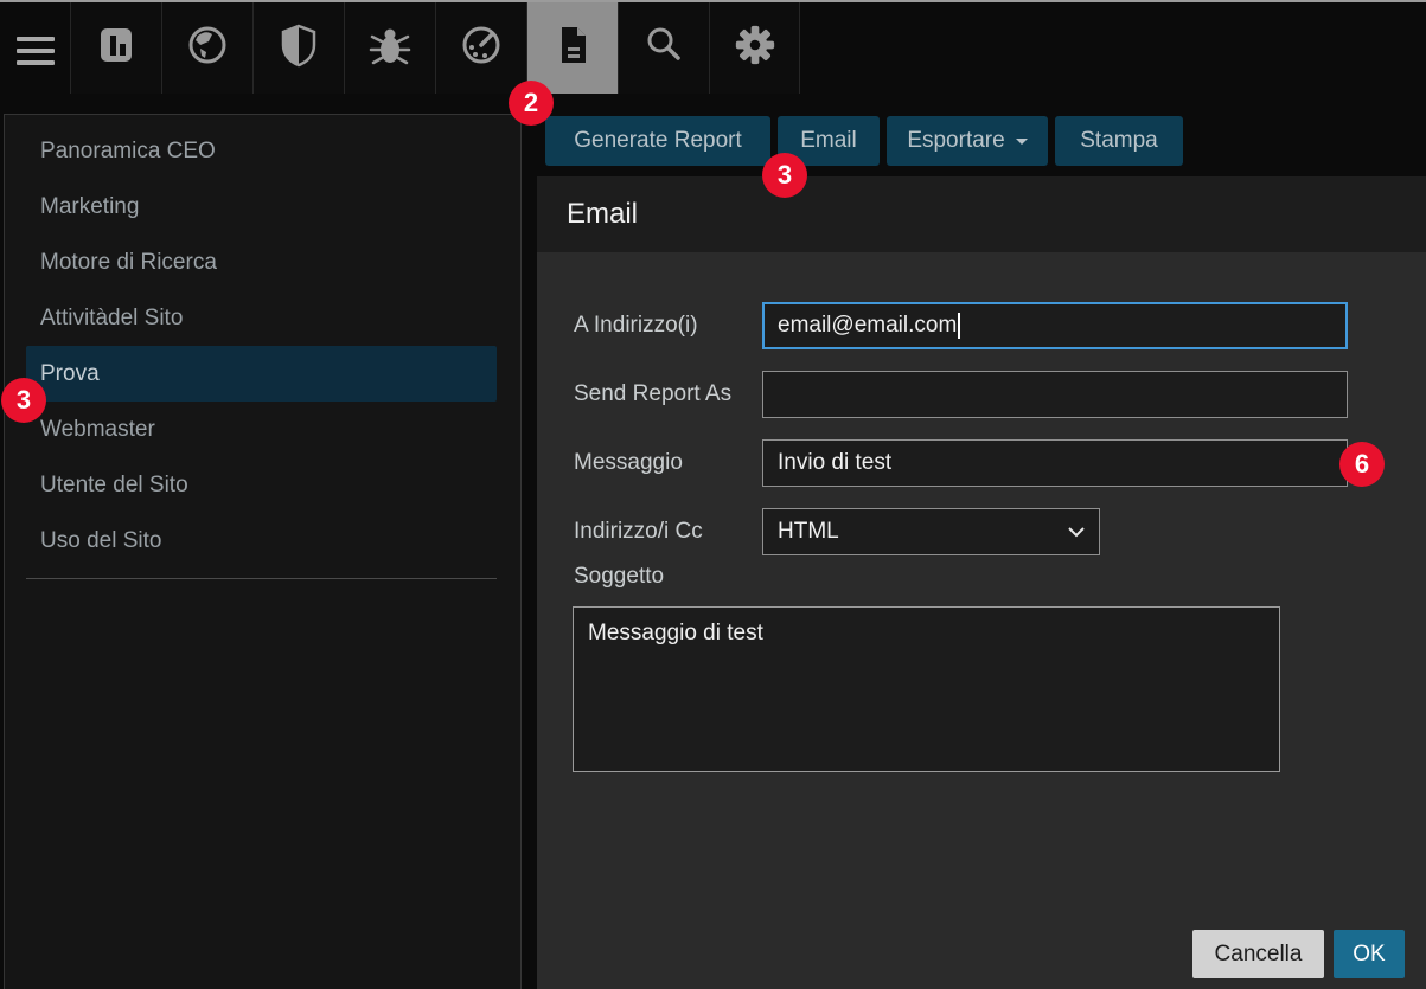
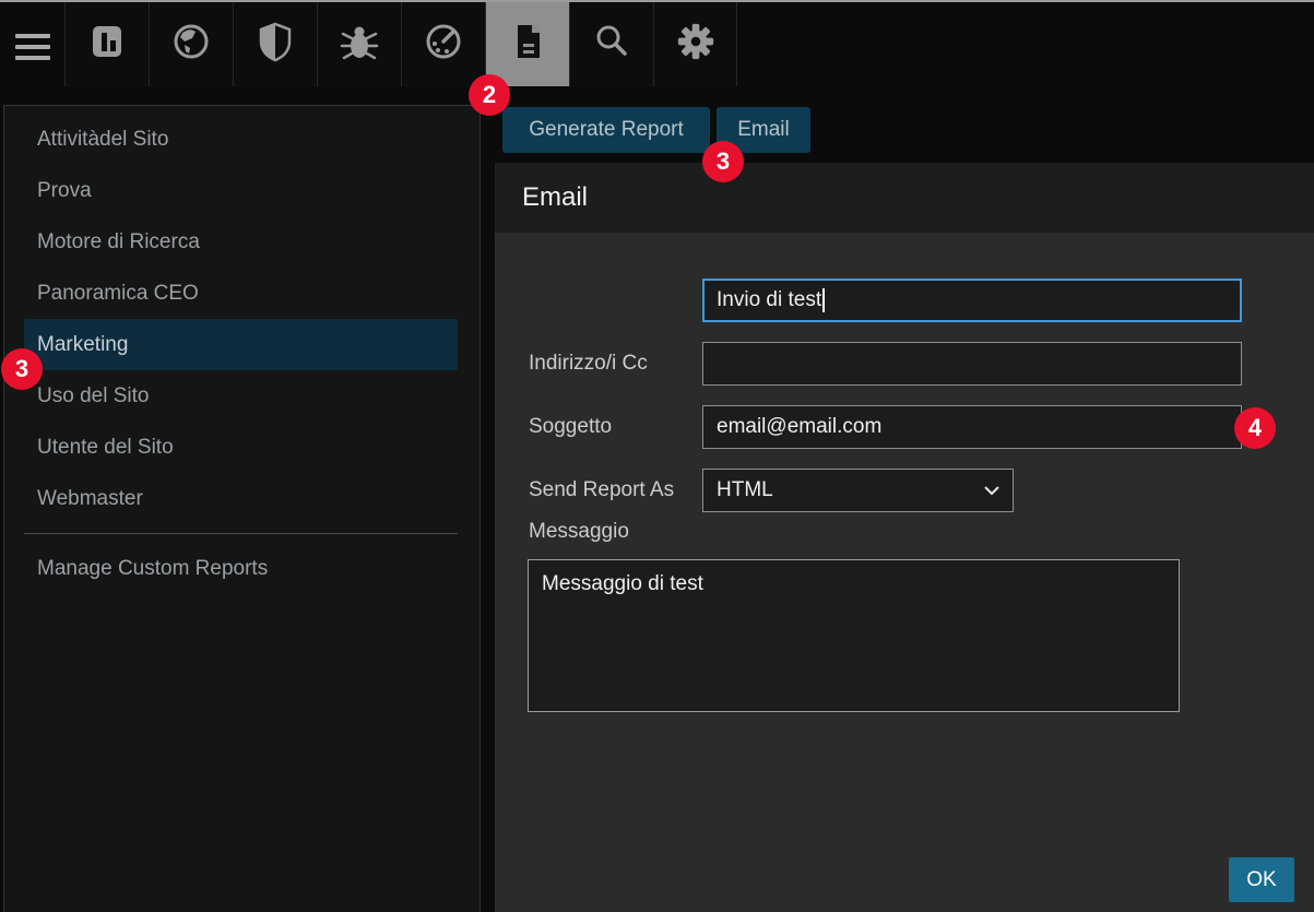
- Panoramica CEO
+ Attivitàdel Sito
- Marketing
+ Prova
  Motore di Ricerca
- Attivitàdel Sito
+ Panoramica CEO
- Prova
+ Marketing
- Webmaster
+ Uso del Sito
  Utente del Sito
- Uso del Sito
+ Webmaster
+ Manage Custom Reports
  Generate Report
  Email
- Esportare
- Stampa
  Email
- A Indirizzo(i)
- email@email.com
+ Invio di test
- Send Report As
+ Indirizzo/i Cc
- Messaggio
+ Soggetto
- Invio di test
+ email@email.com
- Indirizzo/i Cc
+ Send Report As
  HTML
- Soggetto
+ Messaggio
  Messaggio di test
- Cancella
  OK
  2
  3
  3
- 6
+ 4
